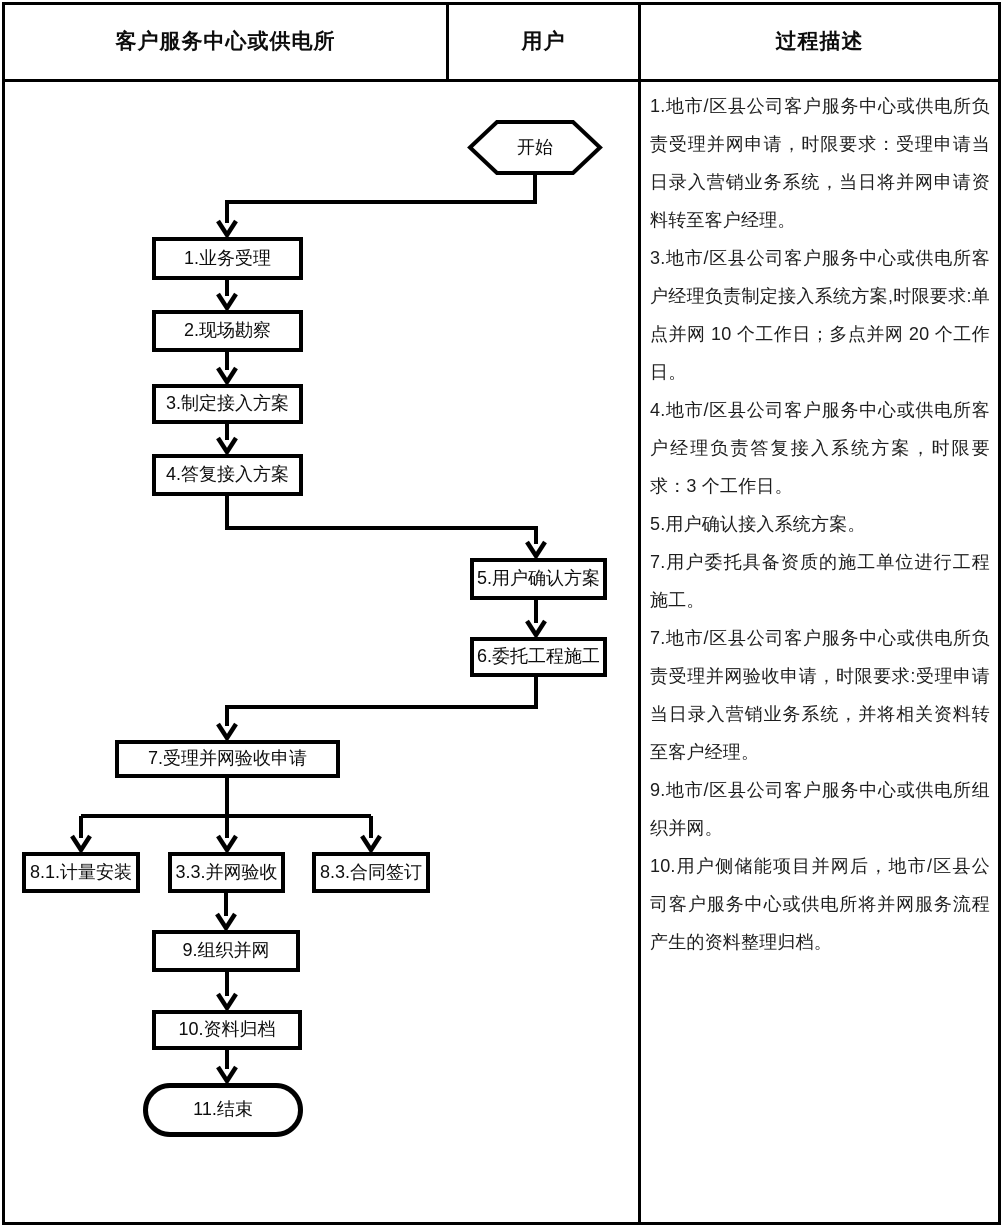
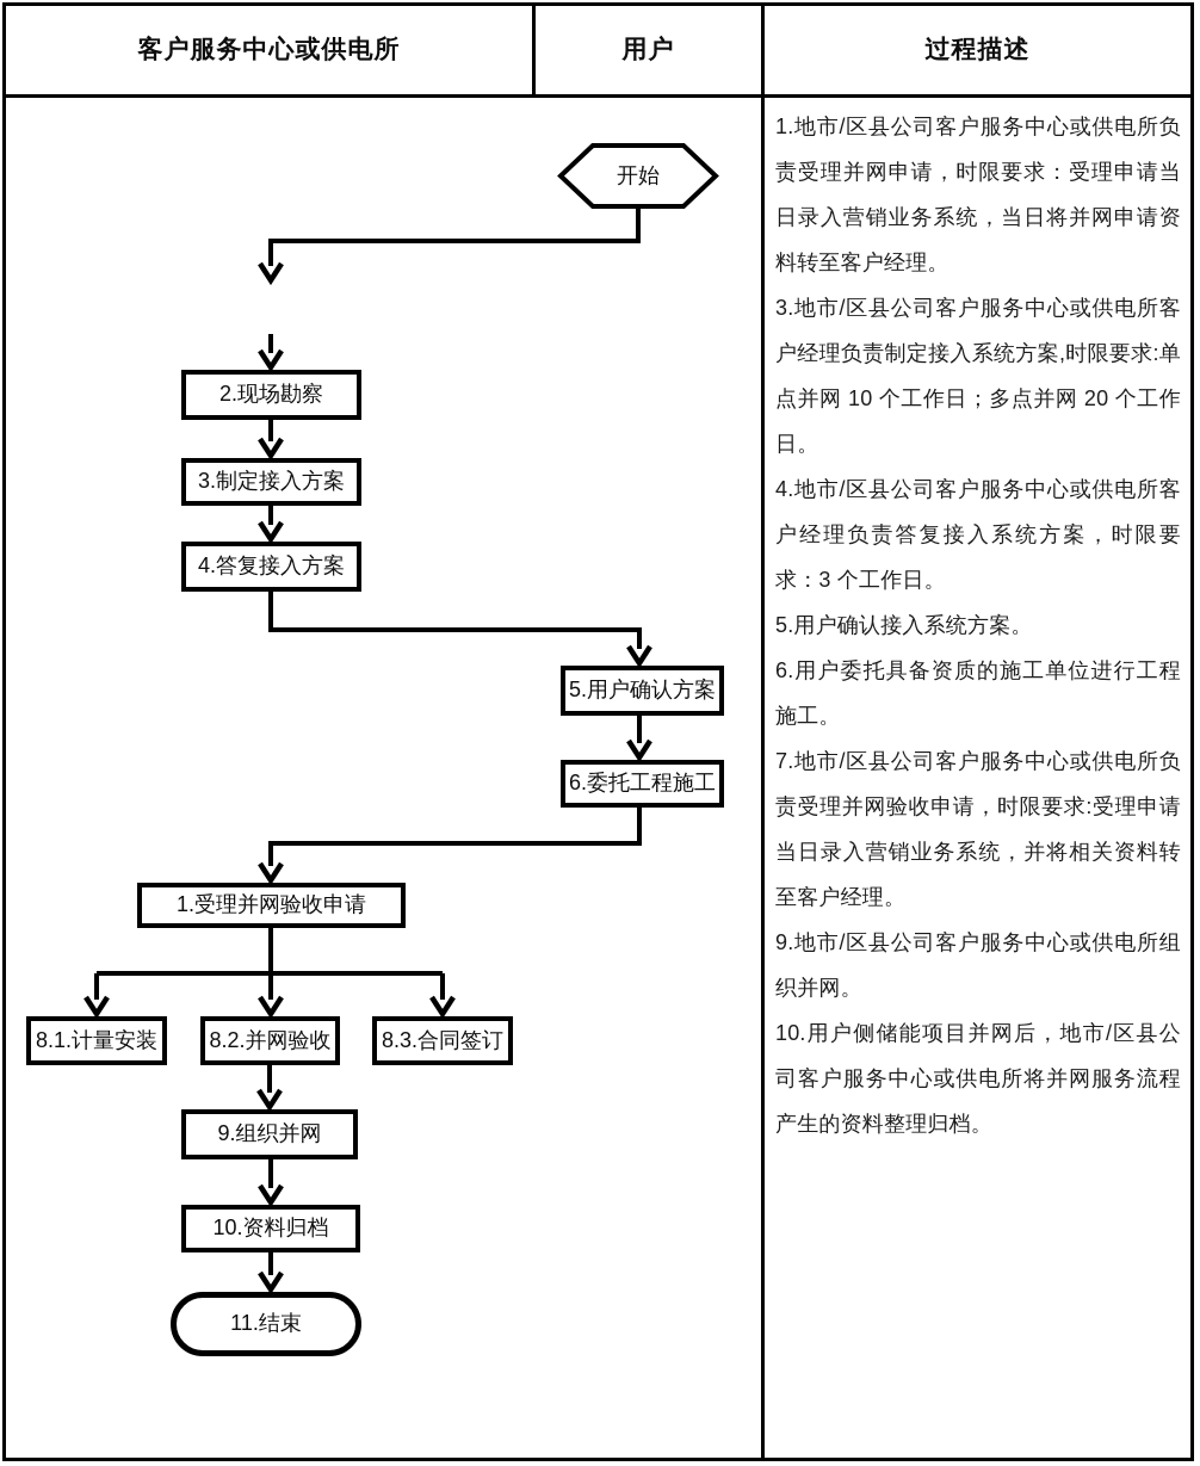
  客户服务中心或供电所
  用户
  过程描述
  开始
- 1.业务受理
  2.现场勘察
  3.制定接入方案
  4.答复接入方案
  5.用户确认方案
  6.委托工程施工
- 7.受理并网验收申请
+ 1.受理并网验收申请
  8.1.计量安装
- 3.3.并网验收
+ 8.2.并网验收
  8.3.合同签订
  9.组织并网
  10.资料归档
  11.结束
  1.地市/区县公司客户服务中心或供电所负责受理并网申请，时限要求：受理申请当日录入营销业务系统，当日将并网申请资料转至客户经理。
  3.地市/区县公司客户服务中心或供电所客户经理负责制定接入系统方案,时限要求:单点并网 10 个工作日；多点并网 20 个工作日。
  4.地市/区县公司客户服务中心或供电所客户经理负责答复接入系统方案，时限要求：3 个工作日。
  5.用户确认接入系统方案。
- 7.用户委托具备资质的施工单位进行工程施工。
+ 6.用户委托具备资质的施工单位进行工程施工。
  7.地市/区县公司客户服务中心或供电所负责受理并网验收申请，时限要求:受理申请当日录入营销业务系统，并将相关资料转至客户经理。
  9.地市/区县公司客户服务中心或供电所组织并网。
  10.用户侧储能项目并网后，地市/区县公司客户服务中心或供电所将并网服务流程产生的资料整理归档。
